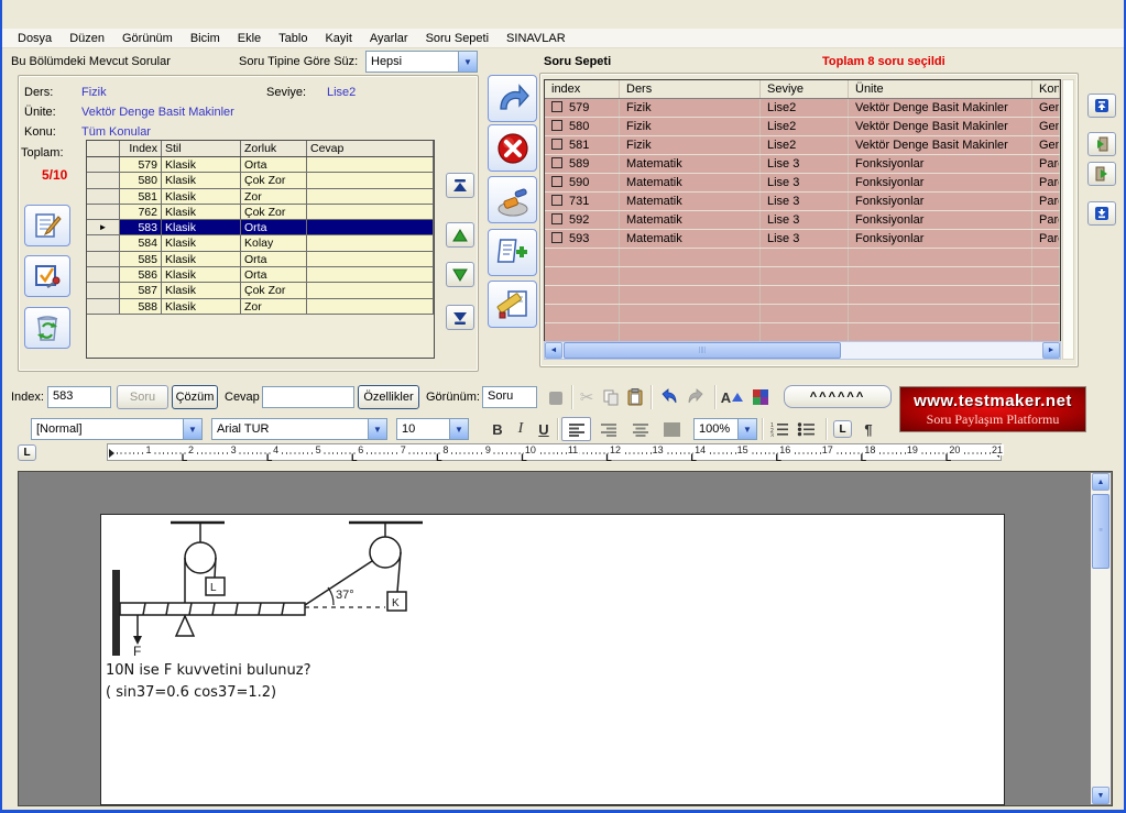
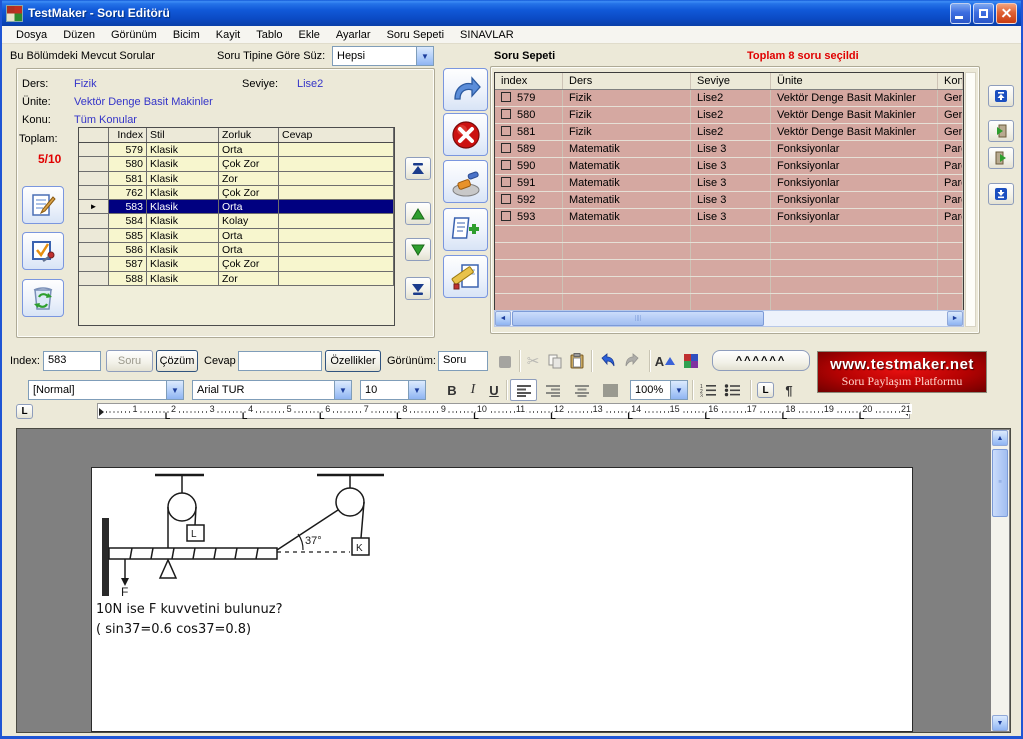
+ TestMaker - Soru Editörü
  Dosya
  Düzen
  Görünüm
  Bicim
- Ekle
+ Kayit
  Tablo
- Kayit
+ Ekle
  Ayarlar
  Soru Sepeti
  SINAVLAR
  Bu Bölümdeki Mevcut Sorular
  Soru Tipine Göre Süz:
  Hepsi
  ▼
  Soru Sepeti
  Toplam 8 soru seçildi
  Ders:
  Fizik
  Seviye:
  Lise2
  Ünite:
  Vektör Denge Basit Makinler
  Konu:
  Tüm Konular
  Toplam:
  5/10
  Index
  Stil
  Zorluk
  Cevap
  579
  Klasik
  Orta
  580
  Klasik
  Çok Zor
  581
  Klasik
  Zor
  762
  Klasik
  Çok Zor
  ►
  583
  Klasik
  Orta
  584
  Klasik
  Kolay
  585
  Klasik
  Orta
  586
  Klasik
  Orta
  587
  Klasik
  Çok Zor
  588
  Klasik
  Zor
  index
  Ders
  Seviye
  Ünite
  Kon
  579
  Fizik
  Lise2
  Vektör Denge Basit Makinler
  Gen
  580
  Fizik
  Lise2
  Vektör Denge Basit Makinler
  Gen
  581
  Fizik
  Lise2
  Vektör Denge Basit Makinler
  Gen
  589
  Matematik
  Lise 3
  Fonksiyonlar
  Par
  590
  Matematik
  Lise 3
  Fonksiyonlar
  Par
- 731
+ 591
  Matematik
  Lise 3
  Fonksiyonlar
  Par
  592
  Matematik
  Lise 3
  Fonksiyonlar
  Par
  593
  Matematik
  Lise 3
  Fonksiyonlar
  Par
  Index:
  583
  Soru
  Çözüm
  Cevap
  Özellikler
  Görünüm:
  Soru
  ✂
  A
  ^^^^^^
  www.testmaker.net
  Soru Paylaşım Platformu
  [Normal]
  ▼
  Arial TUR
  ▼
  10
  ▼
  B
  I
  U
  100%
  ▼
  L
  ¶
  L
  1
  2
  3
  4
  5
  6
  7
  8
  9
  10
  11
  12
  13
  14
  15
  16
  17
  18
  19
  20
  21
  L
  L
  L
  L
  L
  L
  L
  L
  L
  L
  F
  L
  K
  37°
  10N ise F kuvvetini bulunuz?
- ( sin37=0.6 cos37=1.2)
+ ( sin37=0.6 cos37=0.8)
